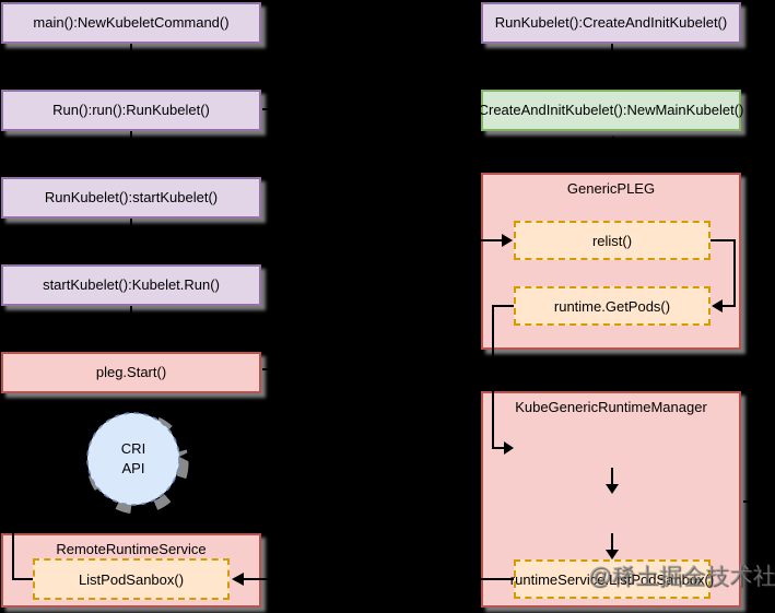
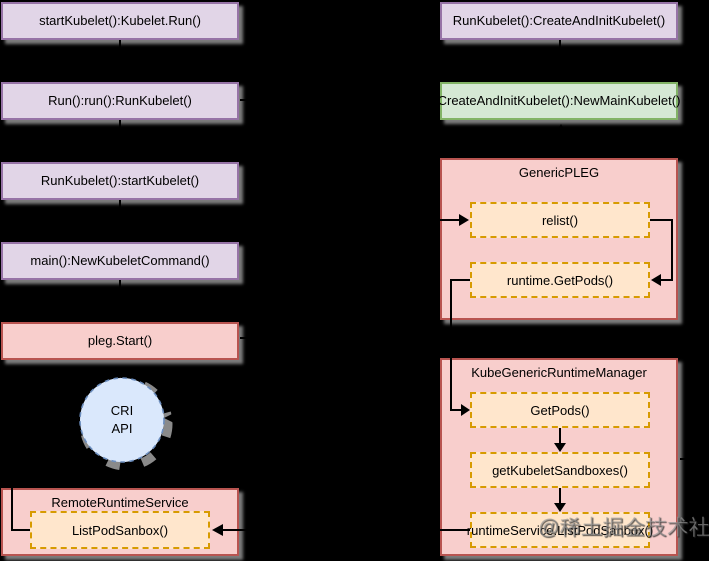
- main():NewKubeletCommand()
+ startKubelet():Kubelet.Run()
  Run():run():RunKubelet()
  RunKubelet():startKubelet()
- startKubelet():Kubelet.Run()
+ main():NewKubeletCommand()
  pleg.Start()
  RunKubelet():CreateAndInitKubelet()
  CreateAndInitKubelet():NewMainKubelet(
  GenericPLEG
  relist()
  runtime.GetPods()
  KubeGenericRuntimeManager
+ GetPods()
+ getKubeletSandboxes()
  untimeService.ListPodSanbox(
  RemoteRuntimeService
  ListPodSanbox()
  CRI
  API
  @稀土掘金技术社
